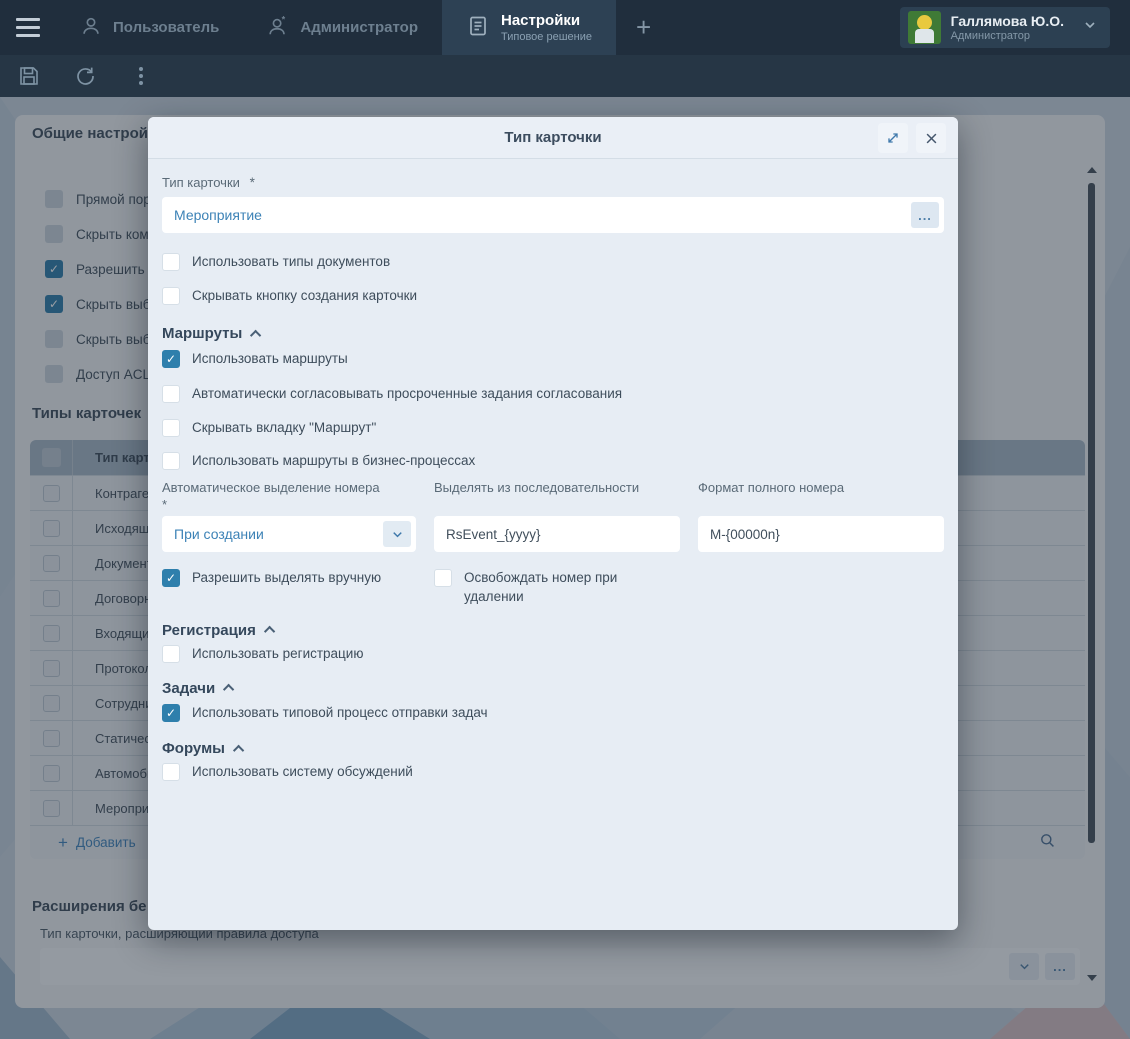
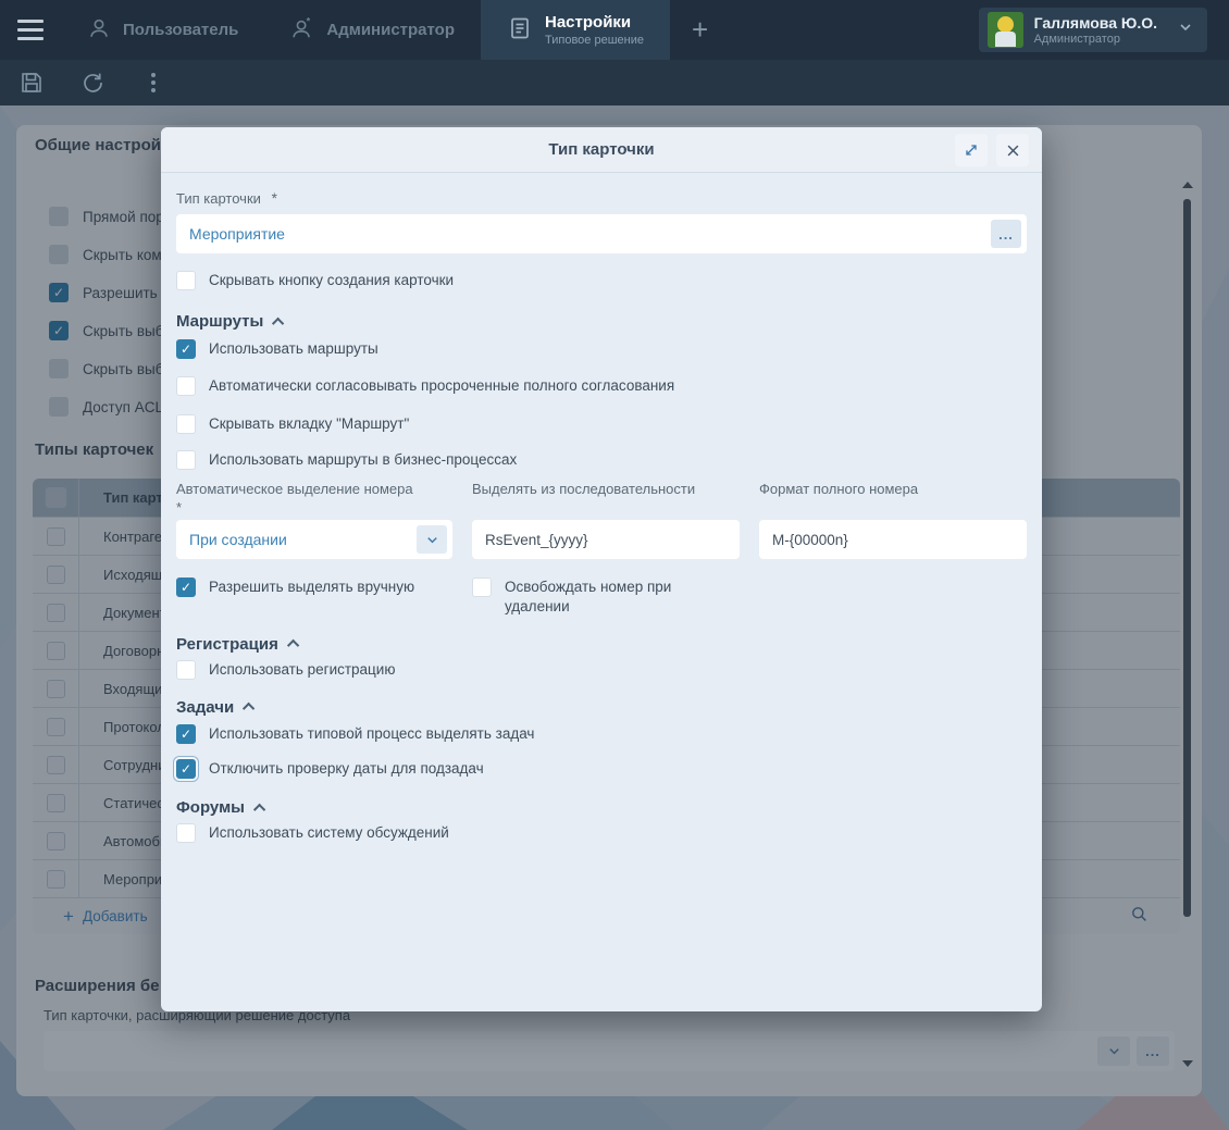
  Пользователь
  *
  Администратор
  Настройки
  Типовое решение
  +
  Галлямова Ю.О.
  Администратор
  Общие настрой
  Прямой пор
  Скрыть ком
  Разрешить
  Скрыть выб
  Скрыть выб
  Доступ ACL
  Типы карточек
  Тип карт
  Контраге
  Исходящ
  Докумен
  Договор
  Входящи
  Протоко
  Сотрудн
  Автомоб
  Меропри
  +
  Добавить
  Расширения бе
- Тип карточки, расширяющий правила доступа
+ Тип карточки, расширяющий решение доступа
  ...
  Тип карточки
  Тип карточки *
  Мероприятие
  ...
- Использовать типы документов
  Скрывать кнопку создания карточки
  Маршруты
  Использовать маршруты
- Автоматически согласовывать просроченные задания согласования
+ Автоматически согласовывать просроченные полного согласования
  Скрывать вкладку "Маршрут"
  Использовать маршруты в бизнес-процессах
  Автоматическое выделение номера
  *
  При создании
  Выделять из последовательности
  RsEvent_{yyyy}
  Формат полного номера
  М-{00000n}
  Разрешить выделять вручную
  Освобождать номер при удалении
  Регистрация
  Использовать регистрацию
  Задачи
- Использовать типовой процесс отправки задач
+ Использовать типовой процесс выделять задач
+ Отключить проверку даты для подзадач
  Форумы
  Использовать систему обсуждений
